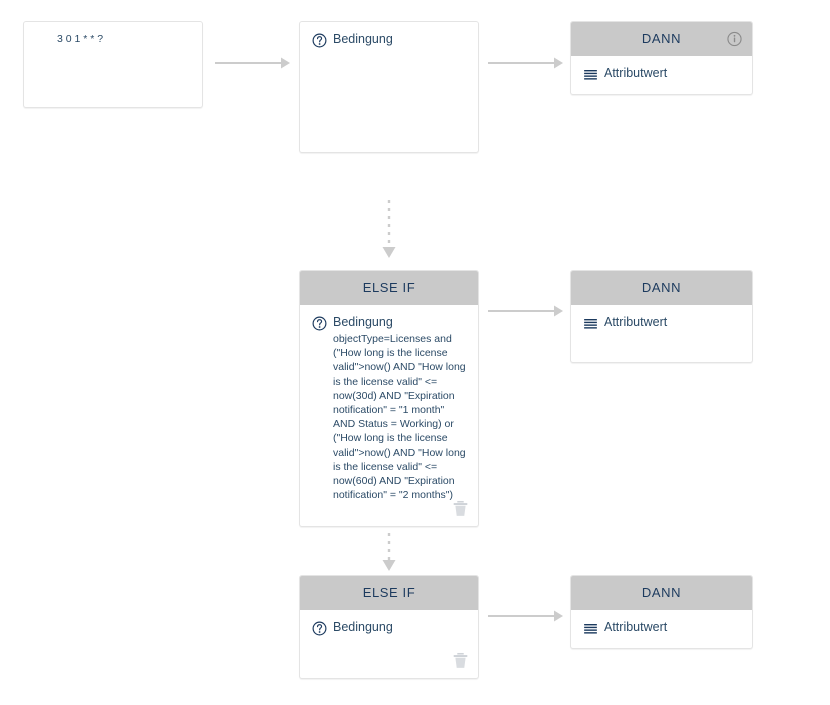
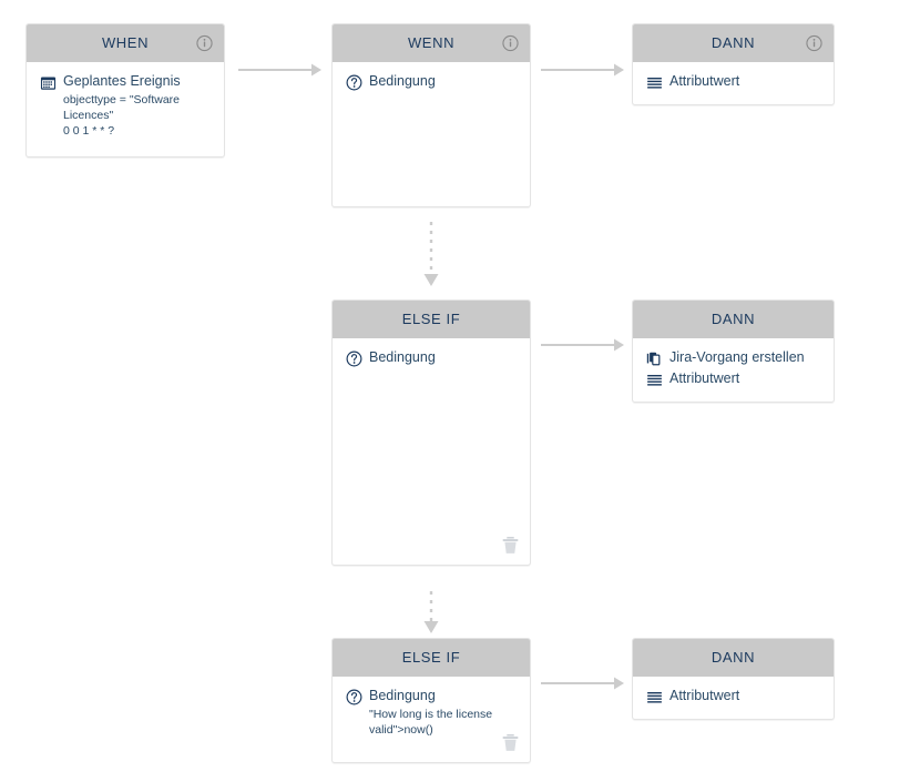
+ WHEN
+ Geplantes Ereignis
+ objecttype = "Software Licences"
- 3 0 1 * * ?
+ 0 0 1 * * ?
+ WENN
  Bedingung
  DANN
  Attributwert
  ELSE IF
  Bedingung
- objectType=Licenses and ("How long is the license valid">now() AND "How long is the license valid" <= now(30d) AND "Expiration notification" = "1 month" AND Status = Working) or ("How long is the license valid">now() AND "How long is the license valid" <= now(60d) AND "Expiration notification" = "2 months")
  DANN
+ Jira-Vorgang erstellen
  Attributwert
  ELSE IF
  Bedingung
+ "How long is the license valid">now()
  DANN
  Attributwert
